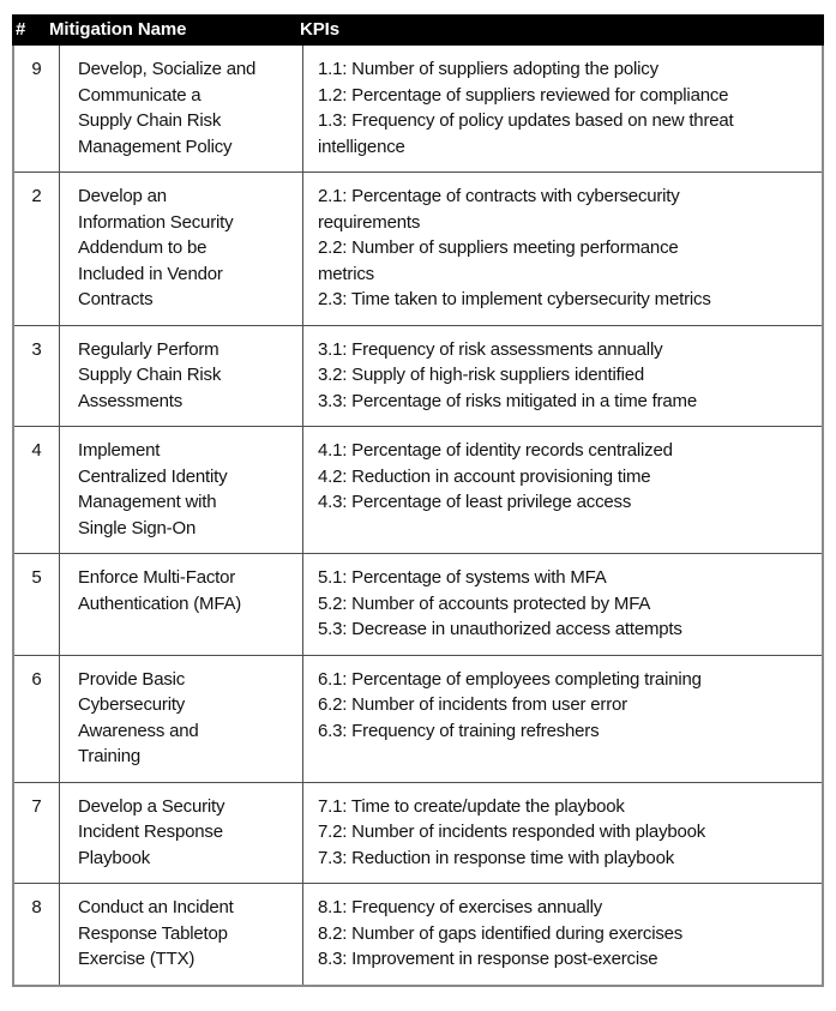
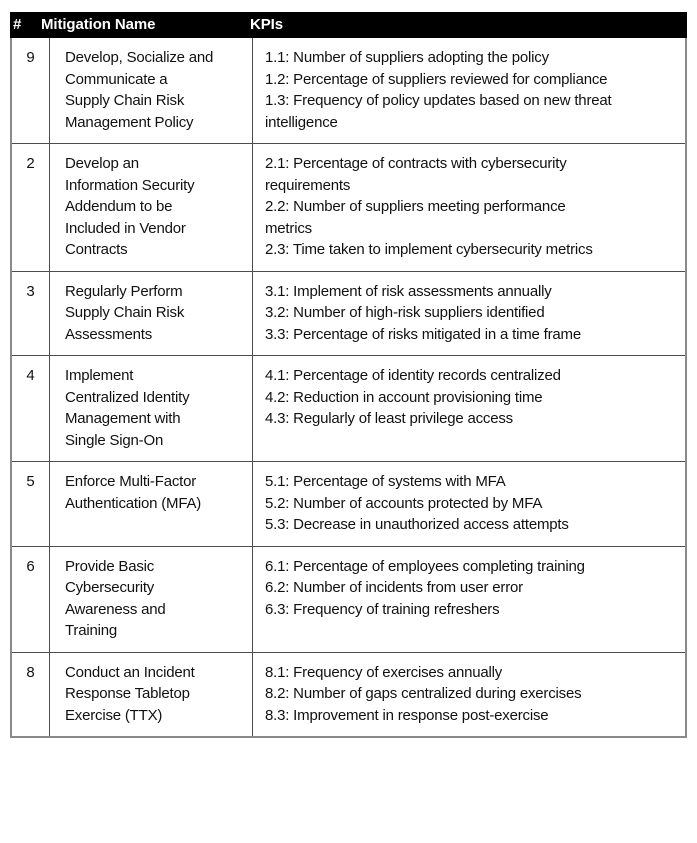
  #
  Mitigation Name
  KPIs
  9
  Develop, Socialize and
  Communicate a
  Supply Chain Risk
  Management Policy
  1.1: Number of suppliers adopting the policy
  1.2: Percentage of suppliers reviewed for compliance
  1.3: Frequency of policy updates based on new threat
  intelligence
  2
  Develop an
  Information Security
  Addendum to be
  Included in Vendor
  Contracts
  2.1: Percentage of contracts with cybersecurity
  requirements
  2.2: Number of suppliers meeting performance
  metrics
  2.3: Time taken to implement cybersecurity metrics
  3
  Regularly Perform
  Supply Chain Risk
  Assessments
- 3.1: Frequency of risk assessments annually
+ 3.1: Implement of risk assessments annually
- 3.2: Supply of high-risk suppliers identified
+ 3.2: Number of high-risk suppliers identified
  3.3: Percentage of risks mitigated in a time frame
  4
  Implement
  Centralized Identity
  Management with
  Single Sign-On
  4.1: Percentage of identity records centralized
  4.2: Reduction in account provisioning time
- 4.3: Percentage of least privilege access
+ 4.3: Regularly of least privilege access
  5
  Enforce Multi-Factor
  Authentication (MFA)
  5.1: Percentage of systems with MFA
  5.2: Number of accounts protected by MFA
  5.3: Decrease in unauthorized access attempts
  6
  Provide Basic
  Cybersecurity
  Awareness and
  Training
  6.1: Percentage of employees completing training
  6.2: Number of incidents from user error
  6.3: Frequency of training refreshers
- 7
- Develop a Security
- Incident Response
- Playbook
- 7.1: Time to create/update the playbook
- 7.2: Number of incidents responded with playbook
- 7.3: Reduction in response time with playbook
  8
  Conduct an Incident
  Response Tabletop
  Exercise (TTX)
  8.1: Frequency of exercises annually
- 8.2: Number of gaps identified during exercises
+ 8.2: Number of gaps centralized during exercises
  8.3: Improvement in response post-exercise
